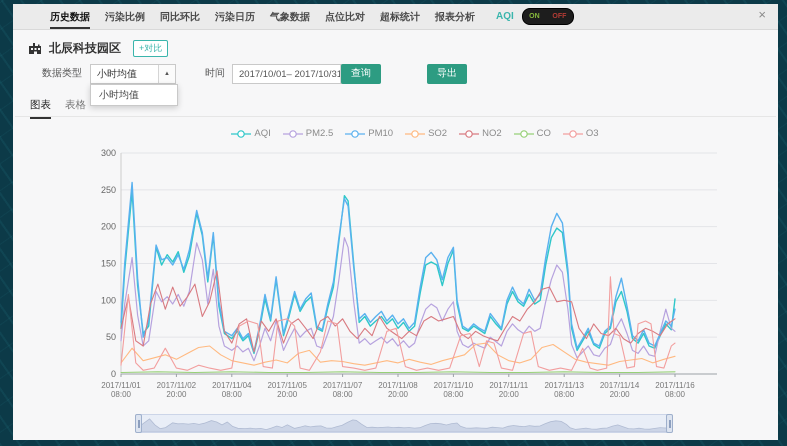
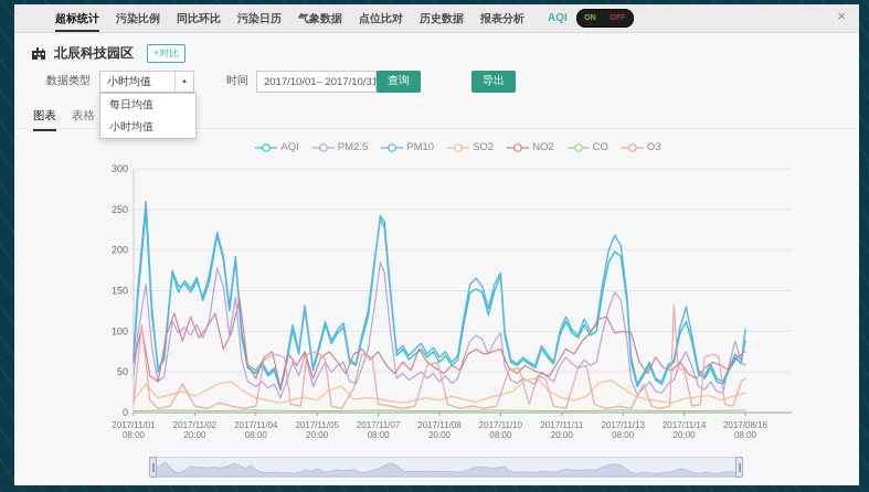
- 历史数据
+ 超标统计
  污染比例
  同比环比
  污染日历
  气象数据
  点位比对
- 超标统计
+ 历史数据
  报表分析
  AQI
  ×
  北辰科技园区
  +对比
  数据类型
  小时均值
+ 每日均值
  小时均值
  时间
  2017/10/01– 2017/10/3
  查询
  导出
  图表
  表格
  AQI
  PM2.5
  PM10
  SO2
  NO2
  CO
  O3
  0
  50
  100
  150
  200
  250
  300
  2017/11/01
  08:00
  2017/11/02
  20:00
  2017/11/04
  08:00
  2017/11/05
  20:00
  2017/11/07
  08:00
  2017/11/08
  20:00
  2017/11/10
  08:00
  2017/11/11
  20:00
  2017/11/13
  08:00
  2017/11/14
  20:00
- 2017/11/16
+ 2017/08/16
  08:00
